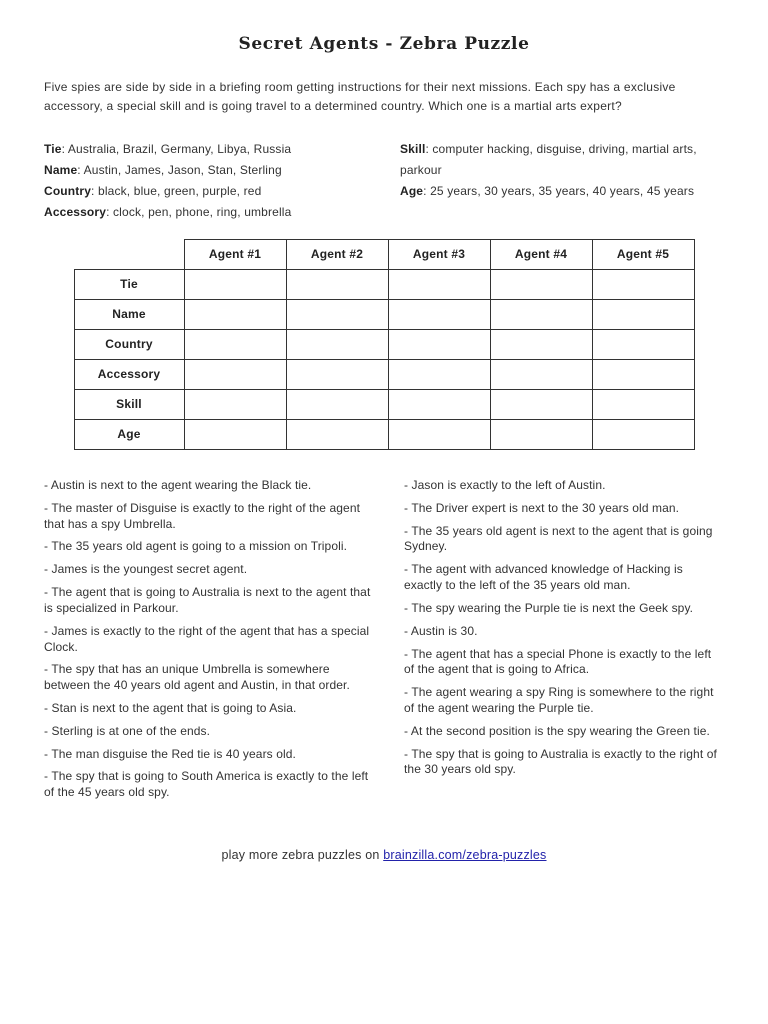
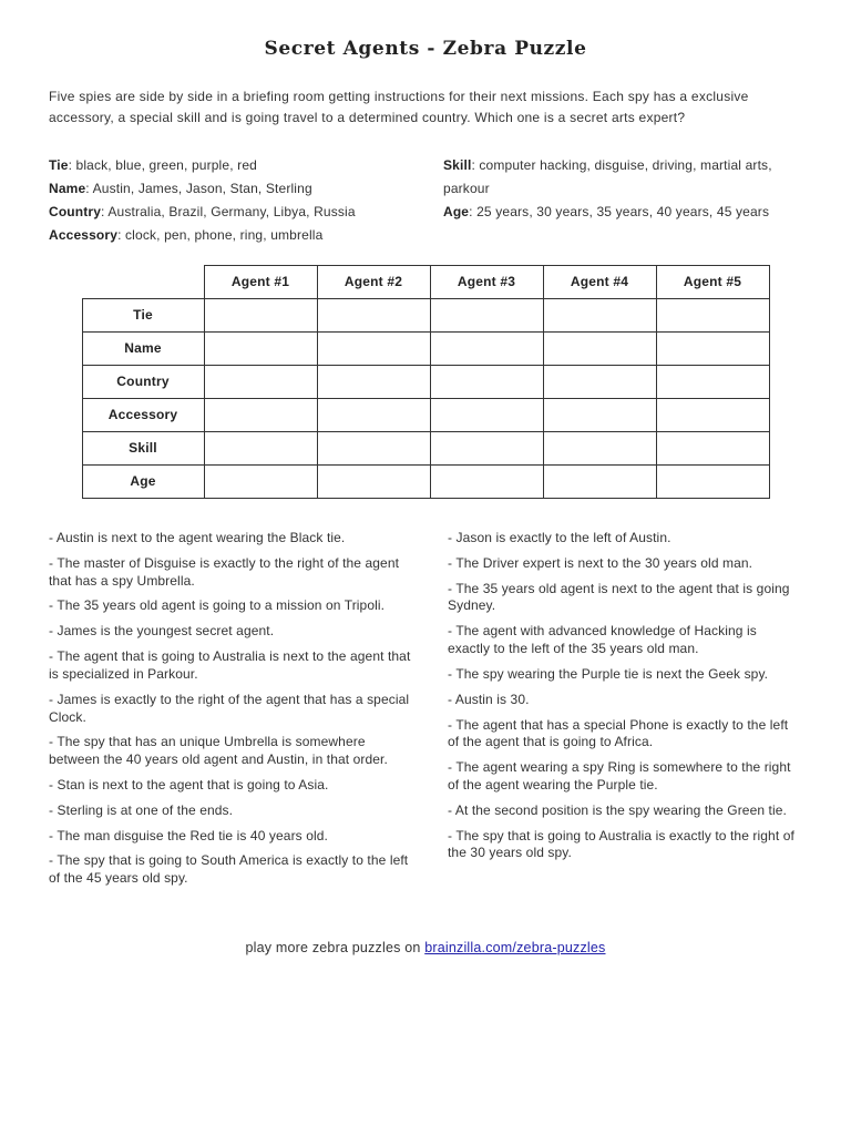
  Secret Agents - Zebra Puzzle
- Five spies are side by side in a briefing room getting instructions for their next missions. Each spy has a exclusive accessory, a special skill and is going travel to a determined country. Which one is a martial arts expert?
+ Five spies are side by side in a briefing room getting instructions for their next missions. Each spy has a exclusive accessory, a special skill and is going travel to a determined country. Which one is a secret arts expert?
- Tie: Australia, Brazil, Germany, Libya, Russia
+ Tie: black, blue, green, purple, red
  Name: Austin, James, Jason, Stan, Sterling
- Country: black, blue, green, purple, red
+ Country: Australia, Brazil, Germany, Libya, Russia
  Accessory: clock, pen, phone, ring, umbrella
  Skill: computer hacking, disguise, driving, martial arts, parkour
  Age: 25 years, 30 years, 35 years, 40 years, 45 years
  	Agent #1	Agent #2	Agent #3	Agent #4	Agent #5
  Tie
  Name
  Country
  Accessory
  Skill
  Age
  - Austin is next to the agent wearing the Black tie.
  - The master of Disguise is exactly to the right of the agent that has a spy Umbrella.
  - The 35 years old agent is going to a mission on Tripoli.
  - James is the youngest secret agent.
  - The agent that is going to Australia is next to the agent that is specialized in Parkour.
  - James is exactly to the right of the agent that has a special Clock.
  - The spy that has an unique Umbrella is somewhere between the 40 years old agent and Austin, in that order.
  - Stan is next to the agent that is going to Asia.
  - Sterling is at one of the ends.
  - The man disguise the Red tie is 40 years old.
  - The spy that is going to South America is exactly to the left of the 45 years old spy.
  - Jason is exactly to the left of Austin.
  - The Driver expert is next to the 30 years old man.
  - The 35 years old agent is next to the agent that is going Sydney.
  - The agent with advanced knowledge of Hacking is exactly to the left of the 35 years old man.
  - The spy wearing the Purple tie is next the Geek spy.
  - Austin is 30.
  - The agent that has a special Phone is exactly to the left of the agent that is going to Africa.
  - The agent wearing a spy Ring is somewhere to the right of the agent wearing the Purple tie.
  - At the second position is the spy wearing the Green tie.
  - The spy that is going to Australia is exactly to the right of the 30 years old spy.
  play more zebra puzzles on brainzilla.com/zebra-puzzles
